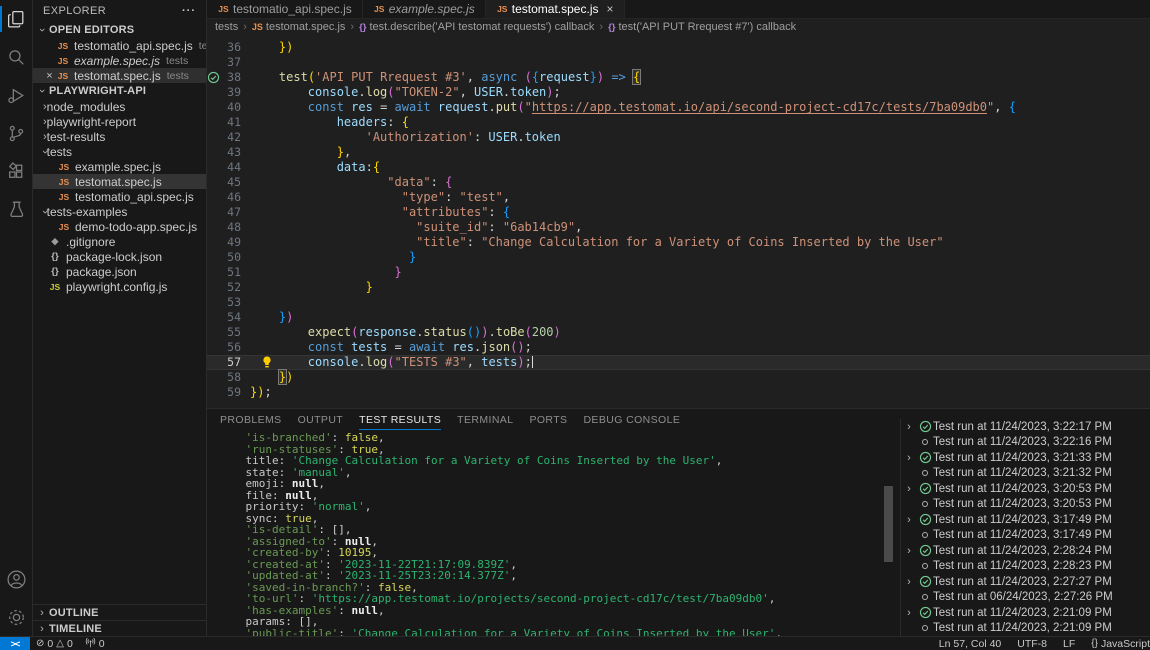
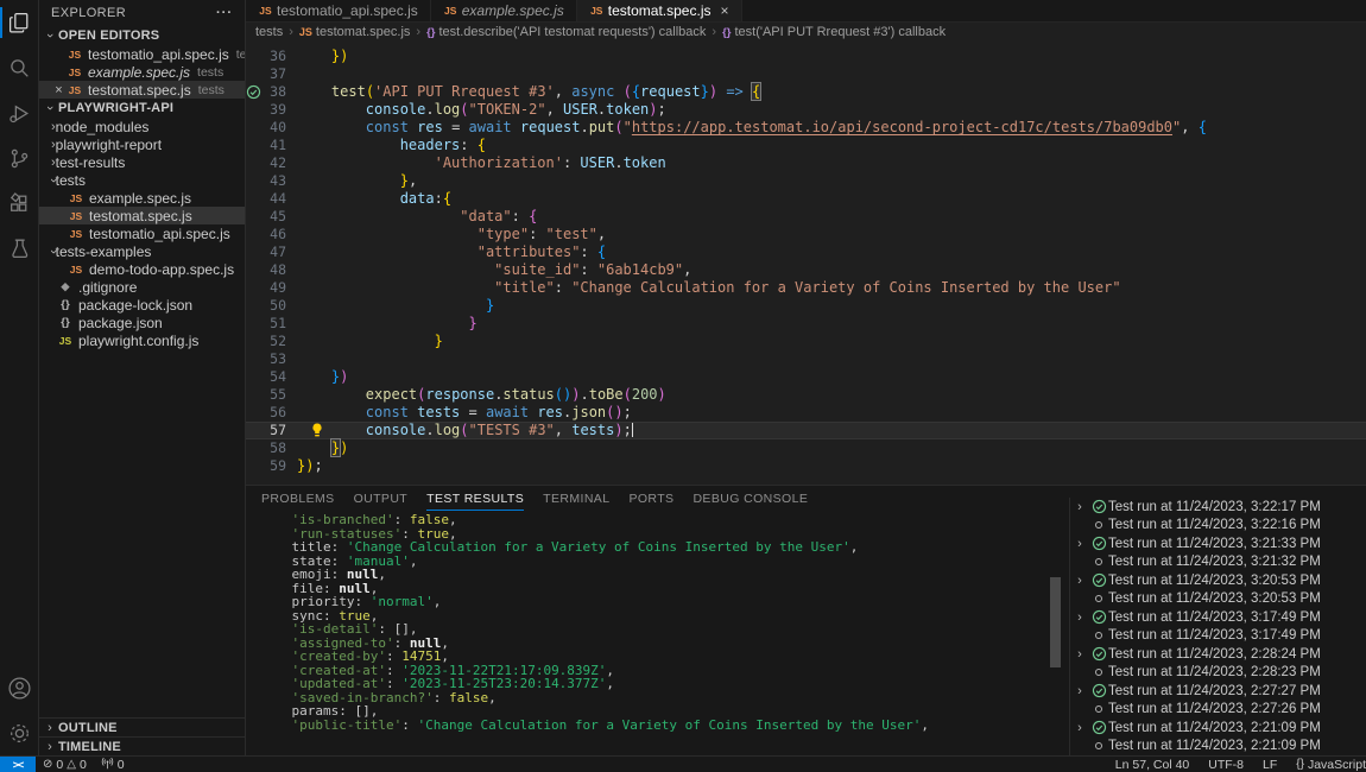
  EXPLORER
  ···
  OPEN EDITORS
  JS
  testomatio_api.spec.js
  JS
  example.spec.js
  tests
  ×
  JS
  testomat.spec.js
  tests
  PLAYWRIGHT-API
  ›
  node_modules
  ›
  playwright-report
  ›
  test-results
  tests
  JS
  example.spec.js
  JS
  testomat.spec.js
  JS
  testomatio_api.spec.js
  tests-examples
  JS
  demo-todo-app.spec.js
  ◆
  .gitignore
  {}
  package-lock.json
  {}
  package.json
  JS
  playwright.config.js
  ›
  OUTLINE
  ›
  TIMELINE
  JS
  testomatio_api.spec.js
  JS
  example.spec.js
  JS
  testomat.spec.js
  ×
  tests
  ›
  JS
  testomat.spec.js
  ›
  {}
  test.describe('API testomat requests') callback
  ›
  {}
- test('API PUT Rrequest #7') callback
+ test('API PUT Rrequest #3') callback
  36
  })
  37
  38
  test('API PUT Rrequest #3', async ({request}) => {
  39
  console.log("TOKEN-2", USER.token);
  40
  const res = await request.put("https://app.testomat.io/api/second-project-cd17c/tests/7ba09db0", {
  41
  headers: {
  42
  'Authorization': USER.token
  43
  },
  44
  data:{
  45
  "data": {
  46
  "type": "test",
  47
  "attributes": {
  48
  "suite_id": "6ab14cb9",
  49
  "title": "Change Calculation for a Variety of Coins Inserted by the User"
  50
  }
  51
  }
  52
  }
  53
  54
  })
  55
  expect(response.status()).toBe(200)
  56
  const tests = await res.json();
  57
  console.log("TESTS #3", tests);
  58
  })
  59
  });
  PROBLEMS
  OUTPUT
  TEST RESULTS
  TERMINAL
  PORTS
  DEBUG CONSOLE
  'is-branched': false,
  'run-statuses': true,
  title: 'Change Calculation for a Variety of Coins Inserted by the User',
  state: 'manual',
  emoji: null,
  file: null,
  priority: 'normal',
  sync: true,
  'is-detail': [],
  'assigned-to': null,
- 'created-by': 10195,
+ 'created-by': 14751,
  'created-at': '2023-11-22T21:17:09.839Z',
  'updated-at': '2023-11-25T23:20:14.377Z',
  'saved-in-branch?': false,
- 'to-url': 'https://app.testomat.io/projects/second-project-cd17c/test/7ba09db0',
- 'has-examples': null,
  params: [],
  'public-title': 'Change Calculation for a Variety of Coins Inserted by the User',
  ›
  Test run at 11/24/2023, 3:22:17 PM
  Test run at 11/24/2023, 3:22:16 PM
  ›
  Test run at 11/24/2023, 3:21:33 PM
  Test run at 11/24/2023, 3:21:32 PM
  ›
  Test run at 11/24/2023, 3:20:53 PM
  Test run at 11/24/2023, 3:20:53 PM
  ›
  Test run at 11/24/2023, 3:17:49 PM
  Test run at 11/24/2023, 3:17:49 PM
  ›
  Test run at 11/24/2023, 2:28:24 PM
  Test run at 11/24/2023, 2:28:23 PM
  ›
  Test run at 11/24/2023, 2:27:27 PM
- Test run at 06/24/2023, 2:27:26 PM
+ Test run at 11/24/2023, 2:27:26 PM
  ›
  Test run at 11/24/2023, 2:21:09 PM
  Test run at 11/24/2023, 2:21:09 PM
  ><
  ⊘
  0
  △
  0
  0
  Ln 57, Col 40
  UTF-8
  LF
  {}
  JavaScript
